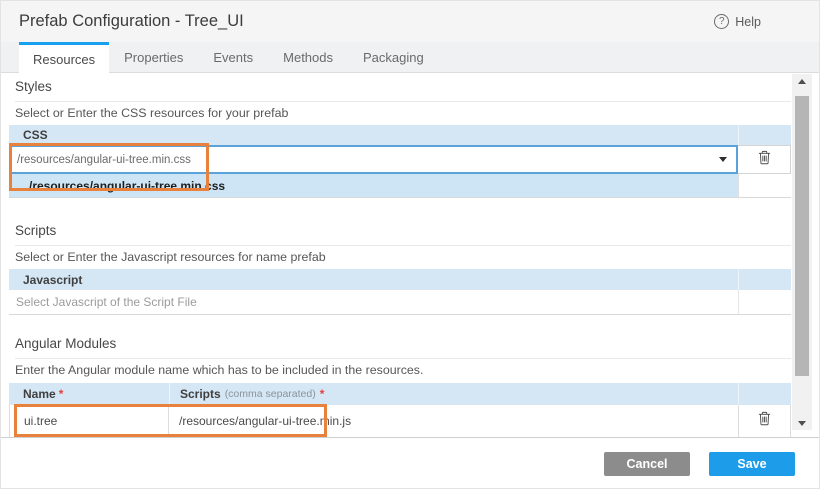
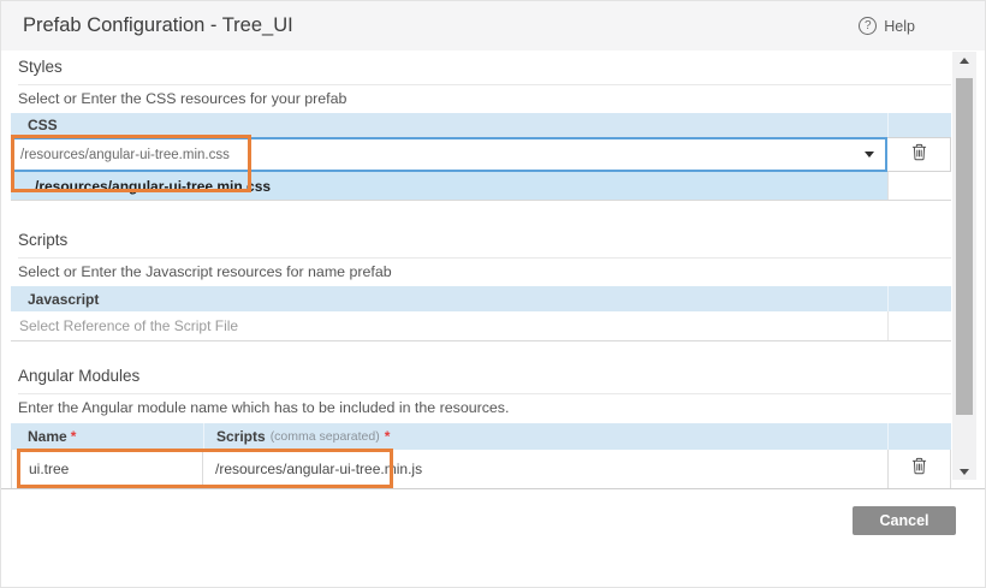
  Prefab Configuration - Tree_UI
  ?
  Help
- Resources
- Properties
- Events
- Methods
- Packaging
  Styles
  Select or Enter the CSS resources for your prefab
  CSS
  /resources/angular-ui-tree.min.css
  /resources/angular-ui-tree.min.css
  Scripts
  Select or Enter the Javascript resources for name prefab
  Javascript
- Select Javascript of the Script File
+ Select Reference of the Script File
  Angular Modules
  Enter the Angular module name which has to be included in the resources.
  Name
  *
  Scripts
  (comma separated)
  *
  ui.tree
  /resources/angular-ui-tree.min.js
  Cancel
- Save
